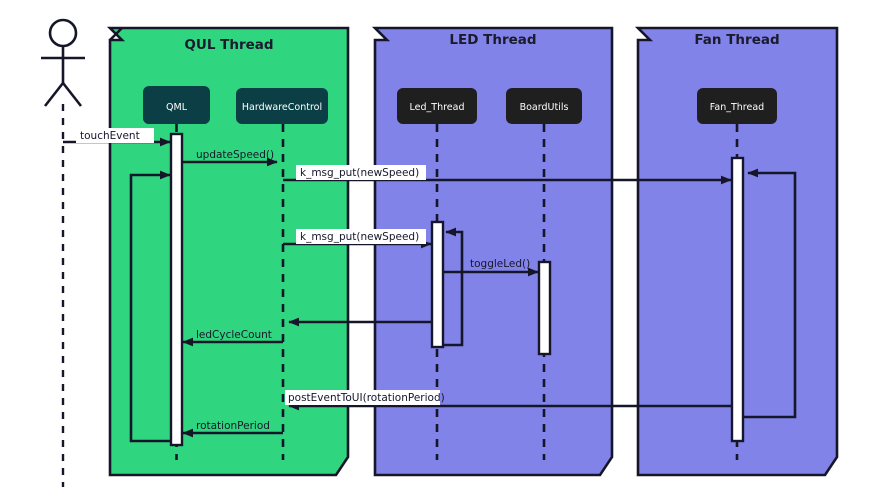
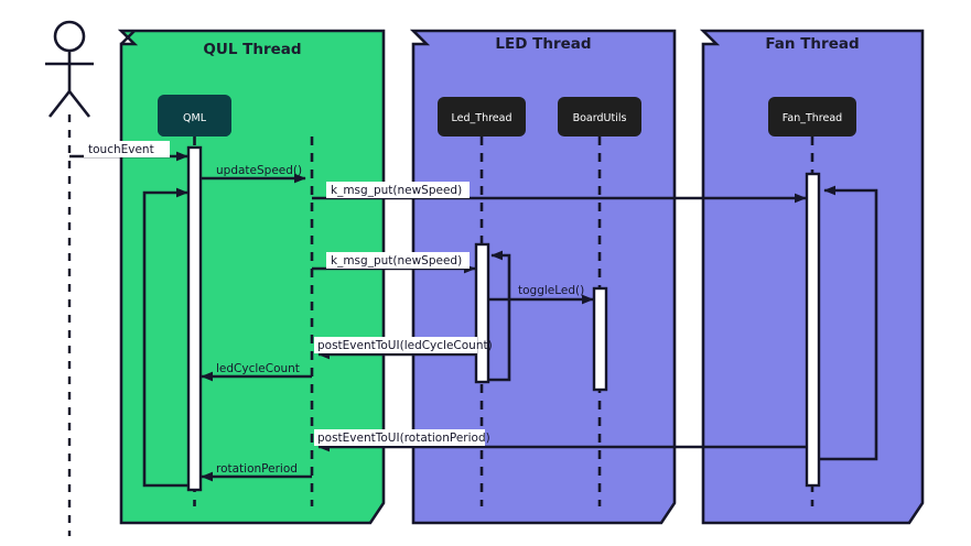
  QUL Thread
  LED Thread
  Fan Thread
  QML
- HardwareControl
  Led_Thread
  BoardUtils
  Fan_Thread
  touchEvent
  updateSpeed()
  k_msg_put(newSpeed)
  k_msg_put(newSpeed)
  toggleLed()
+ postEventToUI(ledCycleCount)
  ledCycleCount
  postEventToUI(rotationPeriod)
  rotationPeriod
